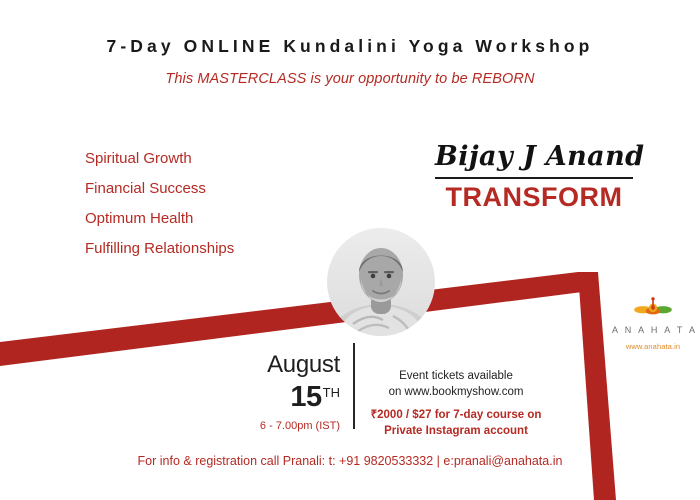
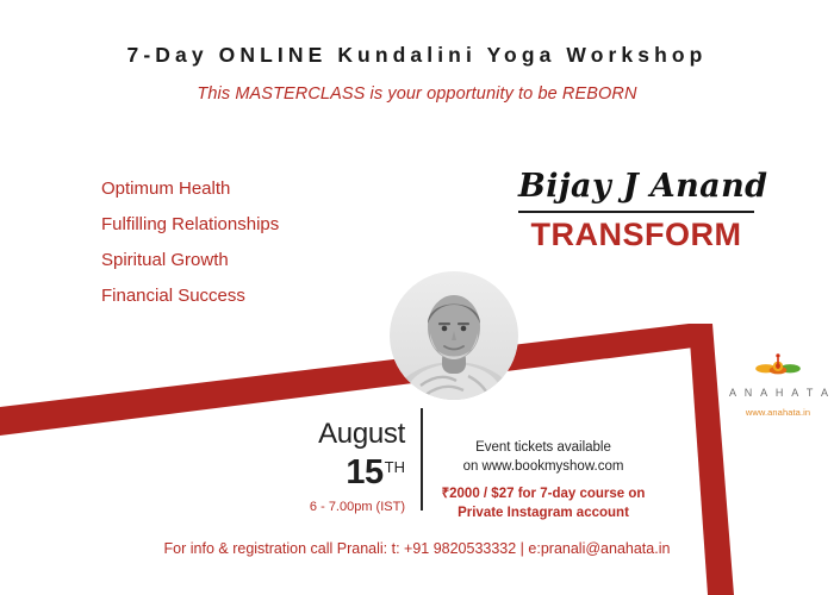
  7-Day ONLINE Kundalini Yoga Workshop
  This MASTERCLASS is your opportunity to be REBORN
- Spiritual Growth
+ Optimum Health
- Financial Success
+ Fulfilling Relationships
- Optimum Health
+ Spiritual Growth
- Fulfilling Relationships
+ Financial Success
  Bijay J Anand
  TRANSFORM
  August
  15TH
  6 - 7.00pm (IST)
  Event tickets available
  on www.bookmyshow.com
  ₹2000 / $27 for 7-day course on
  Private Instagram account
  For info & registration call Pranali: t: +91 9820533332 | e:pranali@anahata.in
  A N A H A T A
  www.anahata.in
